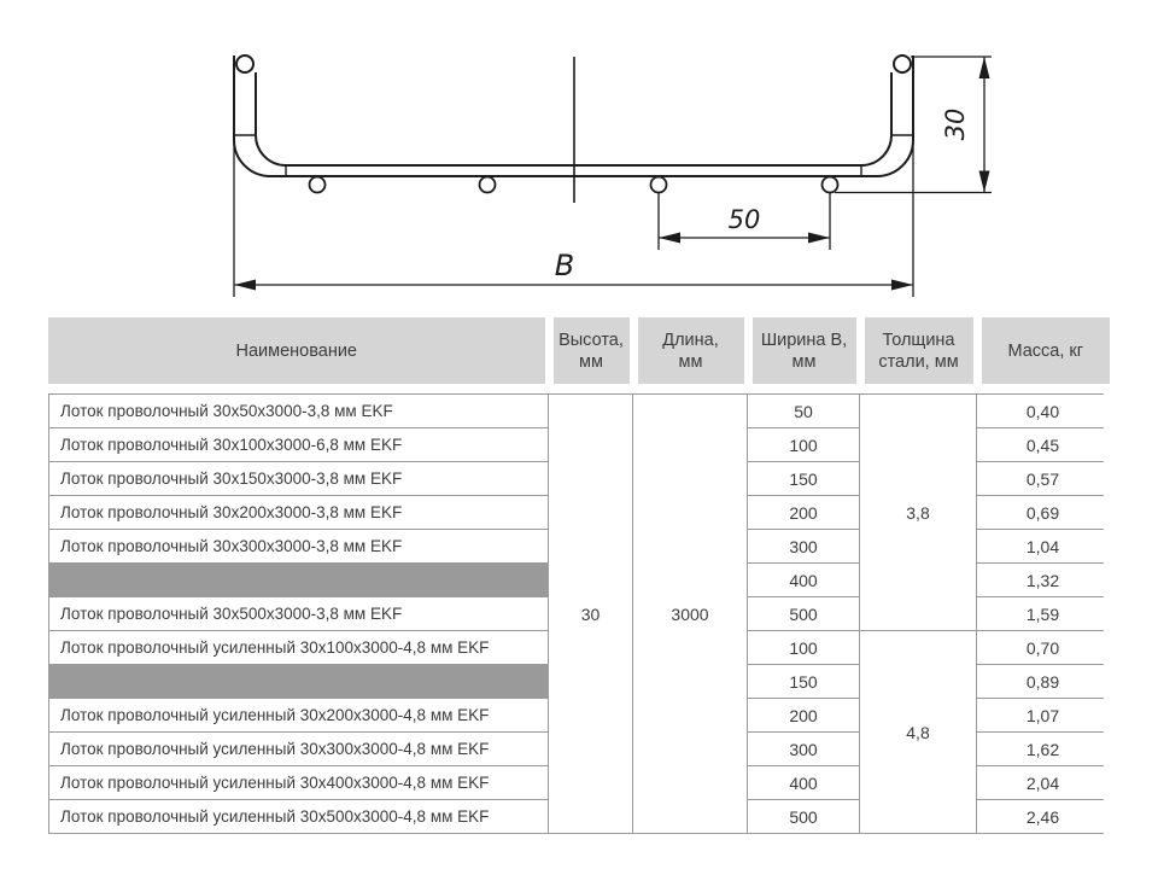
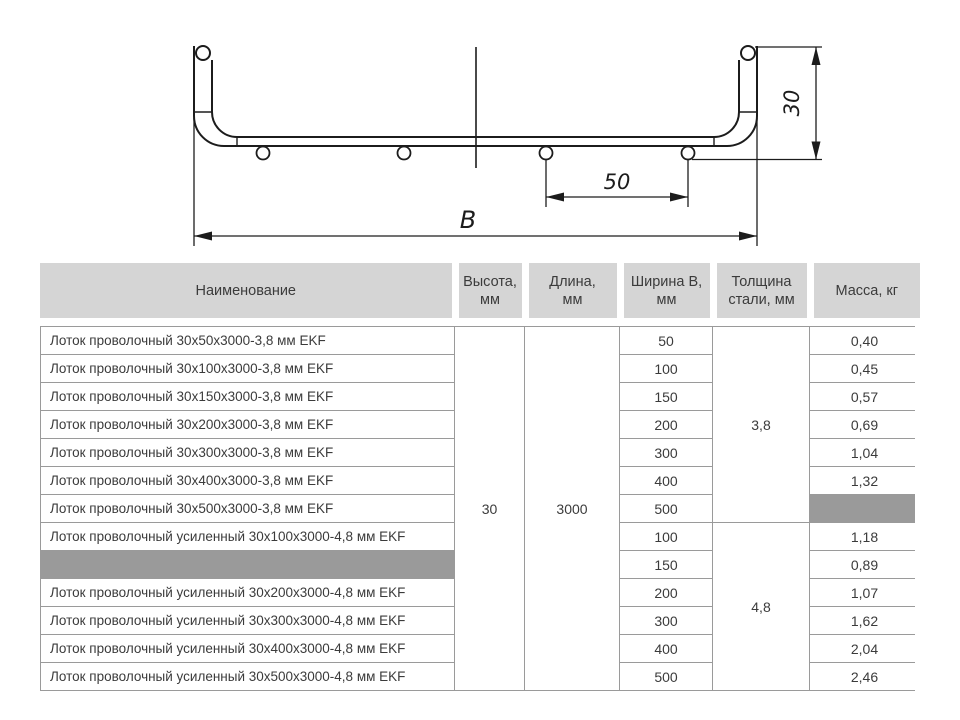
  B
  50
  Наименование
  Высота,
  мм
  Длина,
  мм
  Ширина B,
  мм
  Толщина
  стали, мм
  Масса, кг
  Лоток проволочный 30х50х3000-3,8 мм EKF
  50
  0,40
- Лоток проволочный 30х100х3000-6,8 мм EKF
+ Лоток проволочный 30х100х3000-3,8 мм EKF
  100
  0,45
  Лоток проволочный 30х150х3000-3,8 мм EKF
  150
  0,57
  Лоток проволочный 30х200х3000-3,8 мм EKF
  200
  0,69
  Лоток проволочный 30х300х3000-3,8 мм EKF
  300
  1,04
+ Лоток проволочный 30х400х3000-3,8 мм EKF
  400
  1,32
  Лоток проволочный 30х500х3000-3,8 мм EKF
  500
- 1,59
  Лоток проволочный усиленный 30х100х3000-4,8 мм EKF
  100
- 0,70
+ 1,18
  150
  0,89
  Лоток проволочный усиленный 30х200х3000-4,8 мм EKF
  200
  1,07
  Лоток проволочный усиленный 30х300х3000-4,8 мм EKF
  300
  1,62
  Лоток проволочный усиленный 30х400х3000-4,8 мм EKF
  400
  2,04
  Лоток проволочный усиленный 30х500х3000-4,8 мм EKF
  500
  2,46
  30
  3000
  3,8
  4,8
